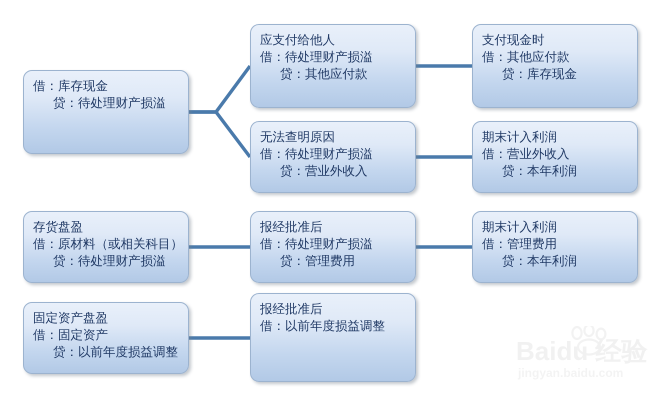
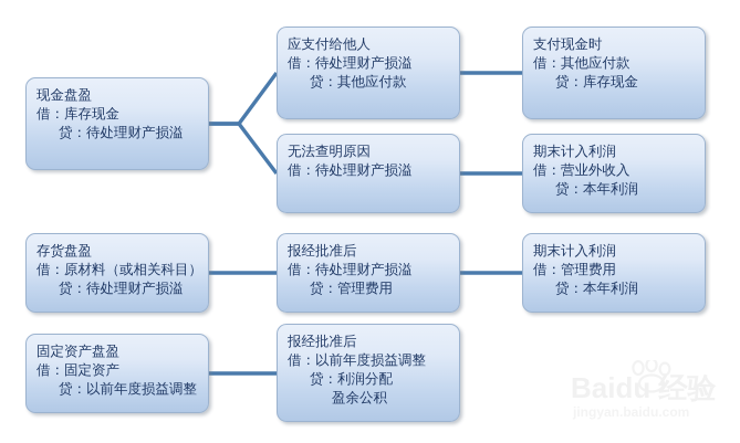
+ 现金盘盈
  借：库存现金
  贷：待处理财产损溢
  应支付给他人
  借：待处理财产损溢
  贷：其他应付款
  支付现金时
  借：其他应付款
  贷：库存现金
  无法查明原因
  借：待处理财产损溢
- 贷：营业外收入
  期末计入利润
  借：营业外收入
  贷：本年利润
  存货盘盈
  借：原材料（或相关科目）
  贷：待处理财产损溢
  报经批准后
  借：待处理财产损溢
  贷：管理费用
  期末计入利润
  借：管理费用
  贷：本年利润
  固定资产盘盈
  借：固定资产
  贷：以前年度损益调整
  报经批准后
  借：以前年度损益调整
+ 贷：利润分配
+ 盈余公积
